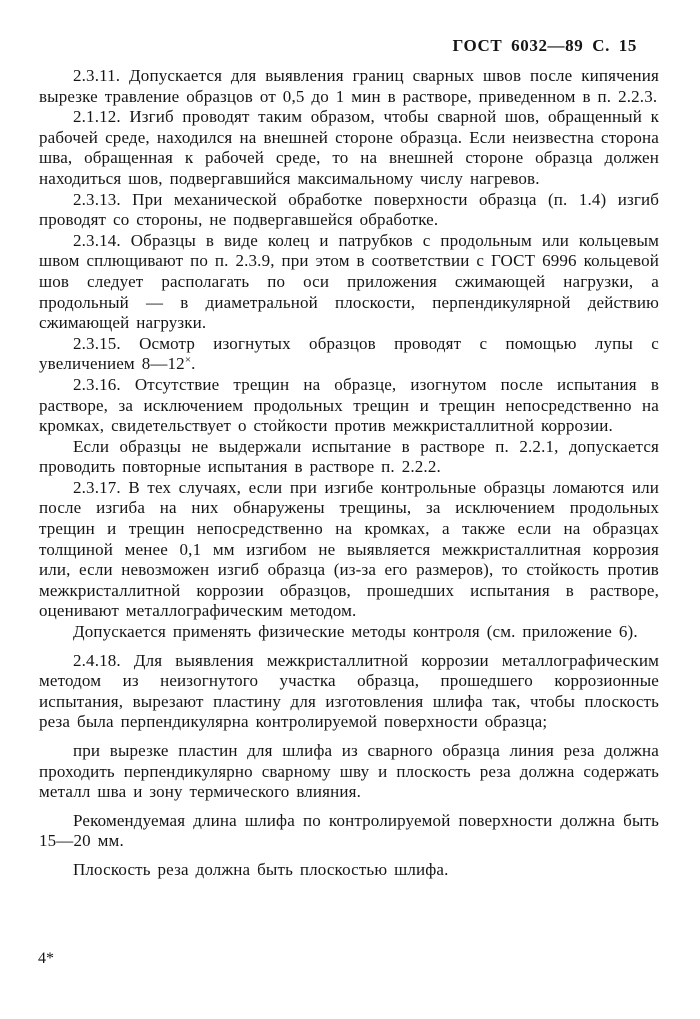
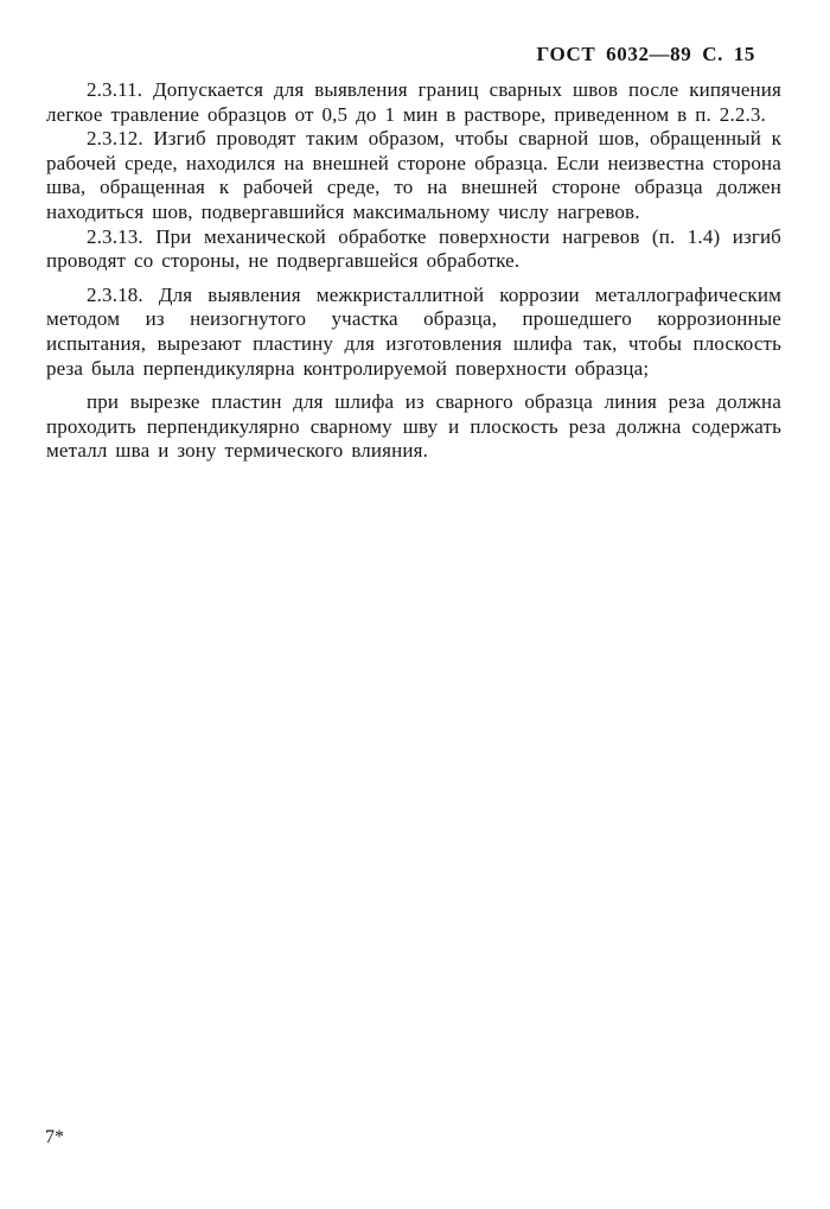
  ГОСТ 6032—89 С. 15
- 2.3.11. Допускается для выявления границ сварных швов после кипячения вырезке травление образцов от 0,5 до 1 мин в растворе, приведенном в п. 2.2.3.
+ 2.3.11. Допускается для выявления границ сварных швов после кипячения легкое травление образцов от 0,5 до 1 мин в растворе, приведенном в п. 2.2.3.
- 2.1.12. Изгиб проводят таким образом, чтобы сварной шов, обращенный к рабочей среде, находился на внешней стороне образца. Если неизвестна сторона шва, обращенная к рабочей среде, то на внешней стороне образца должен находиться шов, подвергавшийся максимальному числу нагревов.
+ 2.3.12. Изгиб проводят таким образом, чтобы сварной шов, обращенный к рабочей среде, находился на внешней стороне образца. Если неизвестна сторона шва, обращенная к рабочей среде, то на внешней стороне образца должен находиться шов, подвергавшийся максимальному числу нагревов.
- 2.3.13. При механической обработке поверхности образца (п. 1.4) изгиб проводят со стороны, не подвергавшейся обработке.
+ 2.3.13. При механической обработке поверхности нагревов (п. 1.4) изгиб проводят со стороны, не подвергавшейся обработке.
- 2.3.14. Образцы в виде колец и патрубков с продольным или кольцевым швом сплющивают по п. 2.3.9, при этом в соответствии с ГОСТ 6996 кольцевой шов следует располагать по оси приложения сжимающей нагрузки, а продольный — в диаметральной плоскости, перпендикулярной действию сжимающей нагрузки.
- 2.3.15. Осмотр изогнутых образцов проводят с помощью лупы с увеличением 8—12×.
- 2.3.16. Отсутствие трещин на образце, изогнутом после испытания в растворе, за исключением продольных трещин и трещин непосредственно на кромках, свидетельствует о стойкости против межкристаллитной коррозии.
- Если образцы не выдержали испытание в растворе п. 2.2.1, допускается проводить повторные испытания в растворе п. 2.2.2.
- 2.3.17. В тех случаях, если при изгибе контрольные образцы ломаются или после изгиба на них обнаружены трещины, за исключением продольных трещин и трещин непосредственно на кромках, а также если на образцах толщиной менее 0,1 мм изгибом не выявляется межкристаллитная коррозия или, если невозможен изгиб образца (из-за его размеров), то стойкость против межкристаллитной коррозии образцов, прошедших испытания в растворе, оценивают металлографическим методом.
- Допускается применять физические методы контроля (см. приложение 6).
- 2.4.18. Для выявления межкристаллитной коррозии металлографическим методом из неизогнутого участка образца, прошедшего коррозионные испытания, вырезают пластину для изготовления шлифа так, чтобы плоскость реза была перпендикулярна контролируемой поверхности образца;
+ 2.3.18. Для выявления межкристаллитной коррозии металлографическим методом из неизогнутого участка образца, прошедшего коррозионные испытания, вырезают пластину для изготовления шлифа так, чтобы плоскость реза была перпендикулярна контролируемой поверхности образца;
  при вырезке пластин для шлифа из сварного образца линия реза должна проходить перпендикулярно сварному шву и плоскость реза должна содержать металл шва и зону термического влияния.
- Рекомендуемая длина шлифа по контролируемой поверхности должна быть 15—20 мм.
- Плоскость реза должна быть плоскостью шлифа.
- 4*
+ 7*
